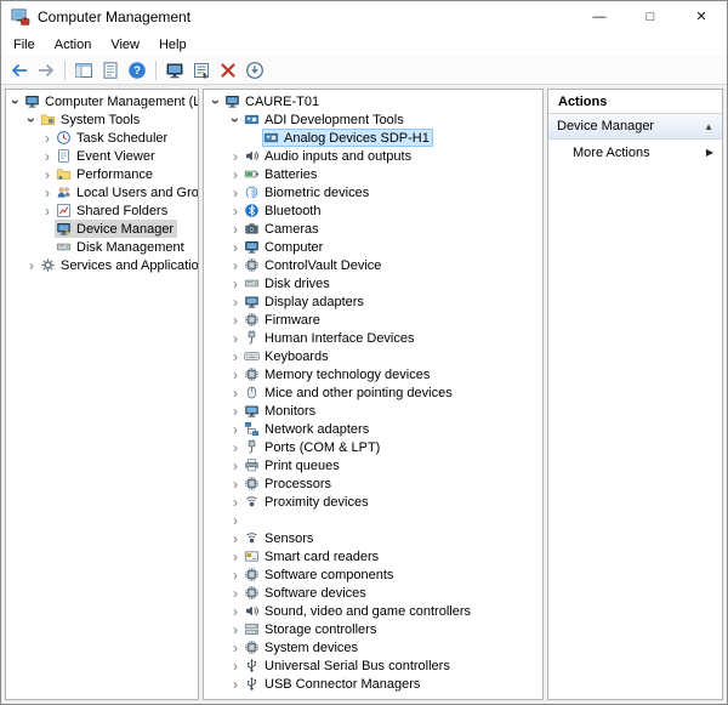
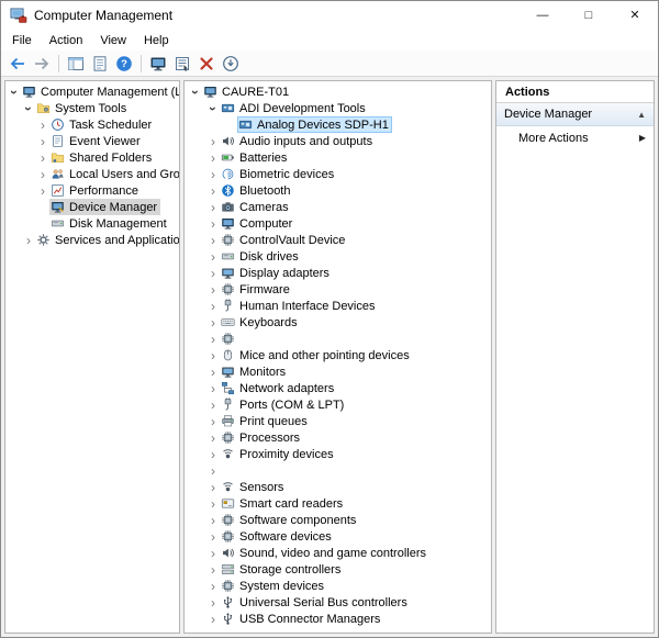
  Computer Management
  —
  □
  ✕
  File
  Action
  View
  Help
  ?
  Computer Management (L
  System Tools
  ›
  Task Scheduler
  ›
  Event Viewer
  ›
- Performance
+ Shared Folders
  ›
  Local Users and Gro
  ›
- Shared Folders
+ Performance
  Device Manager
  Disk Management
  ›
  Services and Applicatio
  CAURE-T01
  ADI Development Tools
  Analog Devices SDP-H1
  ›
  Audio inputs and outputs
  ›
  Batteries
  ›
  Biometric devices
  ›
  Bluetooth
  ›
  Cameras
  ›
  Computer
  ›
  ControlVault Device
  ›
  Disk drives
  ›
  Display adapters
  ›
  Firmware
  ›
  Human Interface Devices
  ›
  Keyboards
  ›
- Memory technology devices
  ›
  Mice and other pointing devices
  ›
  Monitors
  ›
  Network adapters
  ›
  Ports (COM & LPT)
  ›
  Print queues
  ›
  Processors
  ›
  Proximity devices
  ›
  ›
  Sensors
  ›
  Smart card readers
  ›
  Software components
  ›
  Software devices
  ›
  Sound, video and game controllers
  ›
  Storage controllers
  ›
  System devices
  ›
  Universal Serial Bus controllers
  ›
  USB Connector Managers
  Actions
  Device Manager
  ▲
  More Actions
  ▶
